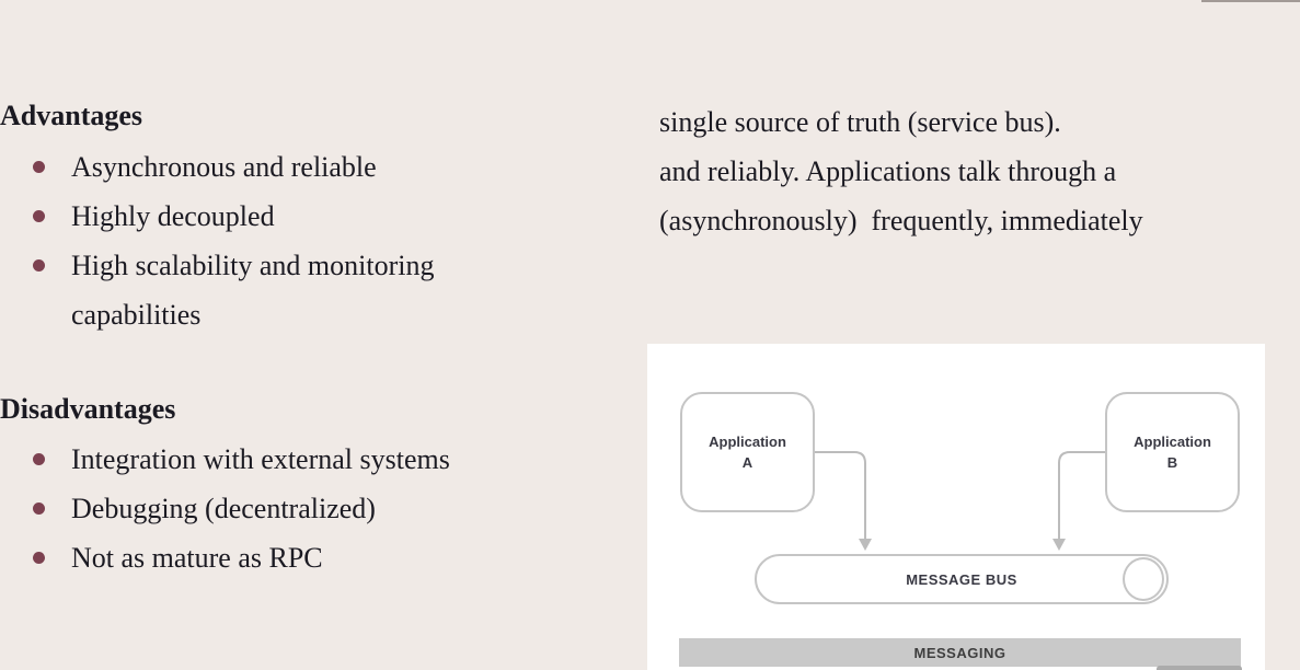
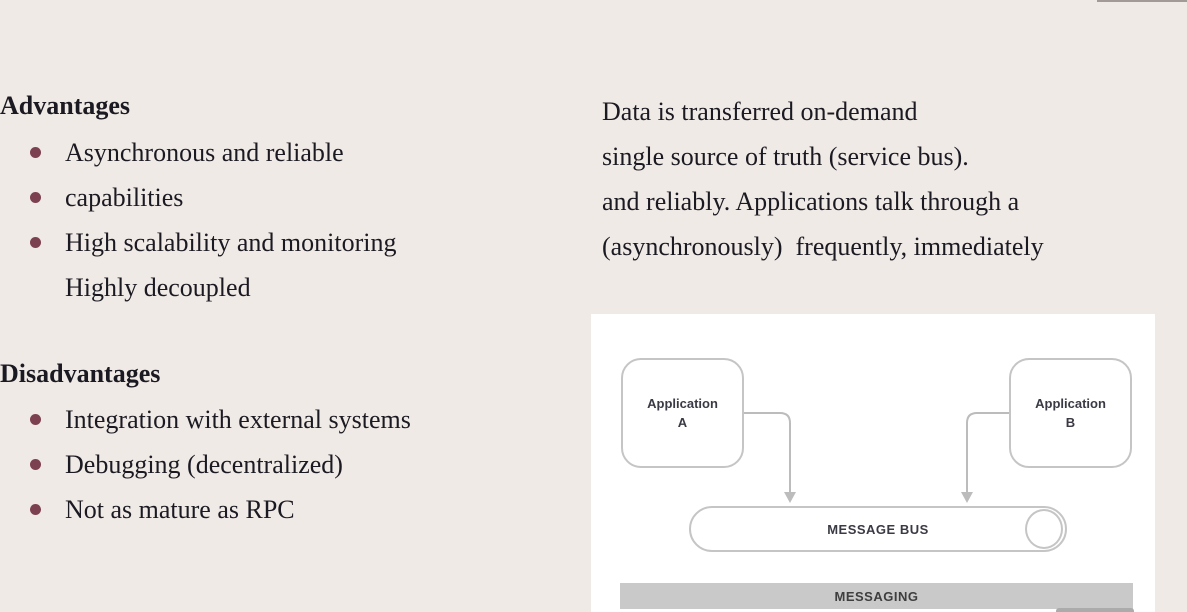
  Advantages
  Asynchronous and reliable
- Highly decoupled
+ capabilities
  High scalability and monitoring
- capabilities
+ Highly decoupled
  Disadvantages
  Integration with external systems
  Debugging (decentralized)
  Not as mature as RPC
+ Data is transferred on-demand
  single source of truth (service bus).
  and reliably. Applications talk through a
  (asynchronously) frequently, immediately
  Application
  A
  Application
  B
  MESSAGE BUS
  MESSAGING
